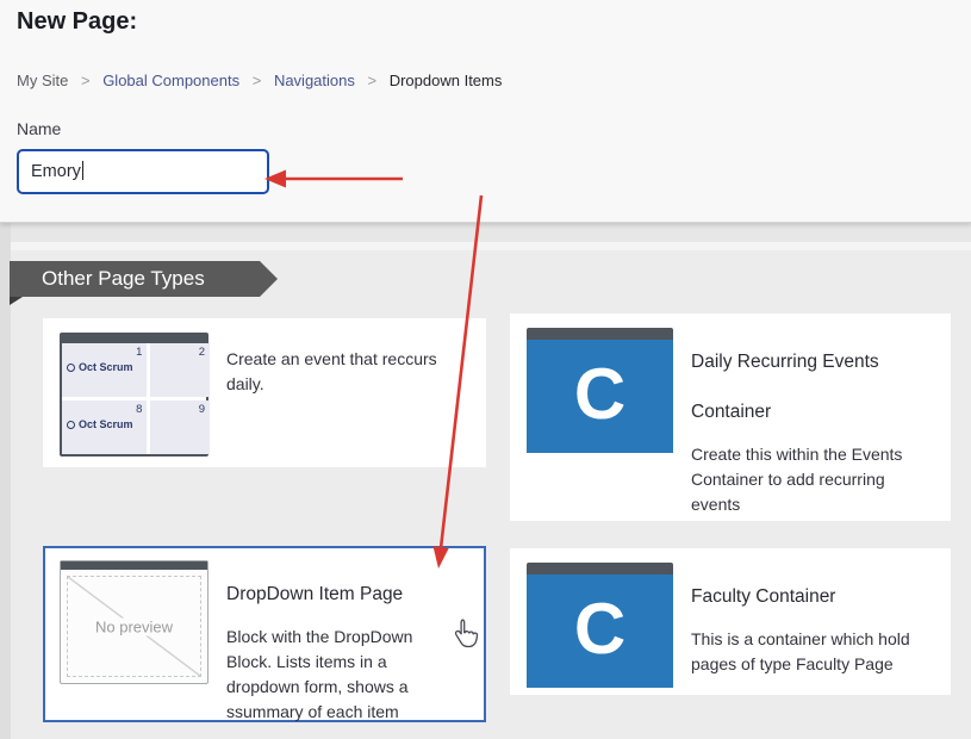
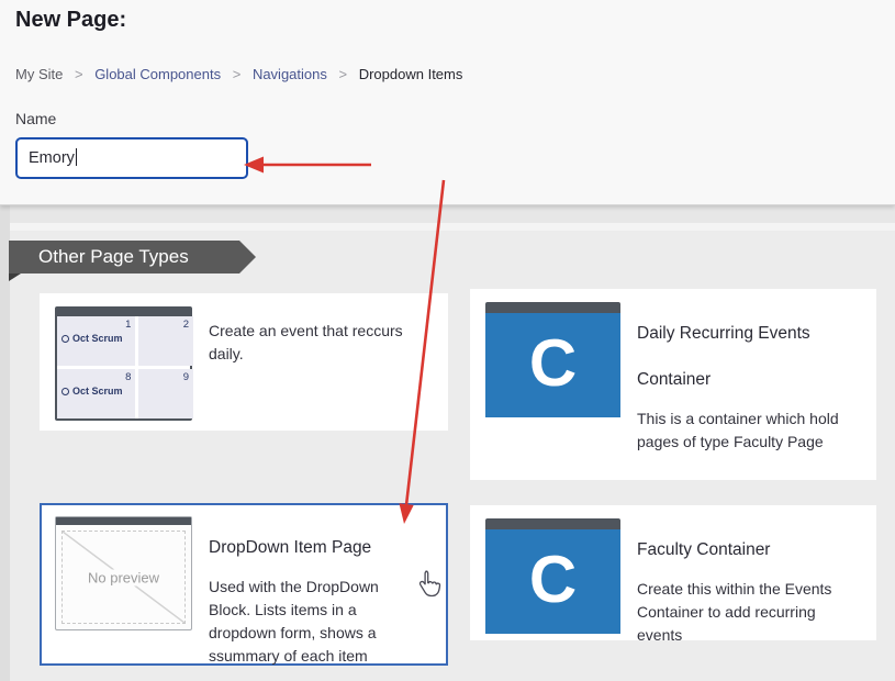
  New Page:
  My Site > Global Components > Navigations > Dropdown Items
  Name
  Emory
  Other Page Types
  1
  Oct Scrum
  2
  8
  Oct Scrum
  9
  Create an event that reccurs daily.
  C
  Daily Recurring Events Container
- Create this within the Events Container to add recurring events
+ This is a container which hold pages of type Faculty Page
  No preview
  DropDown Item Page
- Block with the DropDown Block. Lists items in a dropdown form, shows a ssummary of each item
+ Used with the DropDown Block. Lists items in a dropdown form, shows a ssummary of each item
  C
  Faculty Container
- This is a container which hold pages of type Faculty Page
+ Create this within the Events Container to add recurring events
